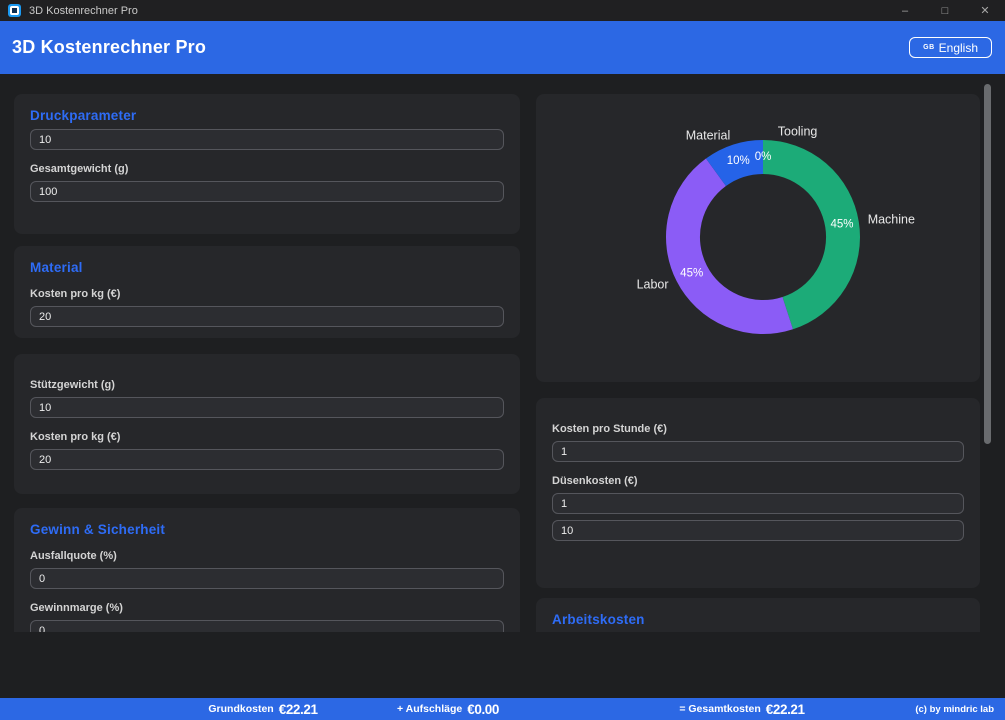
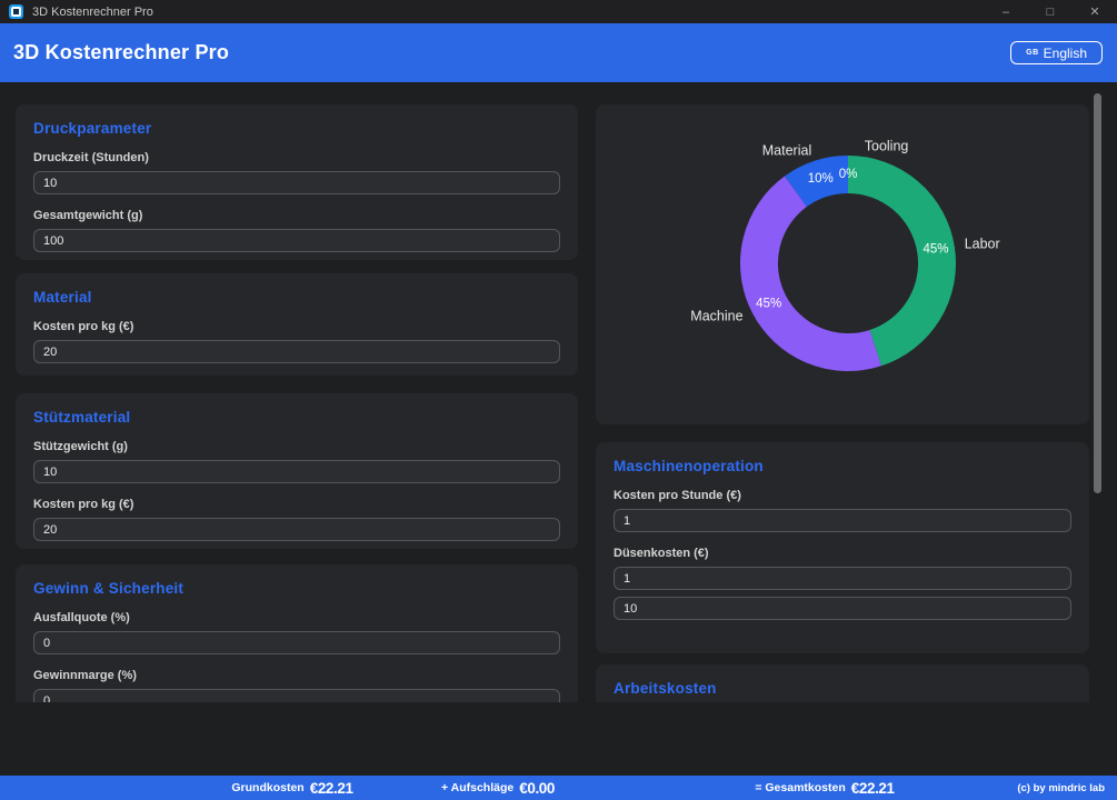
  3D Kostenrechner Pro
  –
  □
  ✕
  3D Kostenrechner Pro
  English
  Druckparameter
+ Druckzeit (Stunden)
  10
  Gesamtgewicht (g)
  100
  Material
  Kosten pro kg (€)
  20
+ Stützmaterial
  Stützgewicht (g)
  10
  Kosten pro kg (€)
  20
  Gewinn & Sicherheit
  Ausfallquote (%)
  0
  Gewinnmarge (%)
  0
  45%
- Machine
+ Labor
  45%
- Labor
+ Machine
  10%
  Material
  0%
  Tooling
+ Maschinenoperation
  Kosten pro Stunde (€)
  1
  Düsenkosten (€)
  1
  10
  Arbeitskosten
  Grundkosten
  €22.21
  + Aufschläge
  €0.00
  = Gesamtkosten
  €22.21
  (c) by mindric lab
